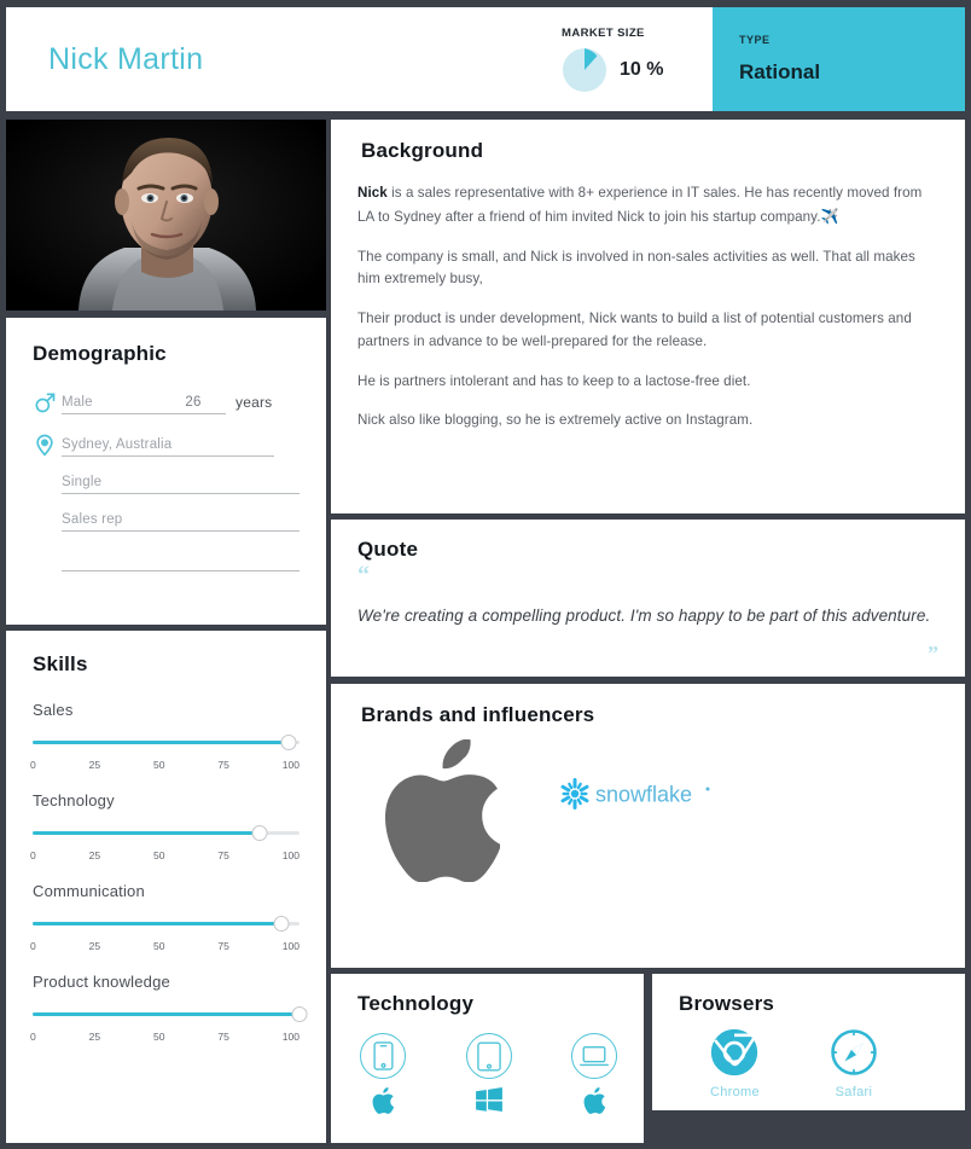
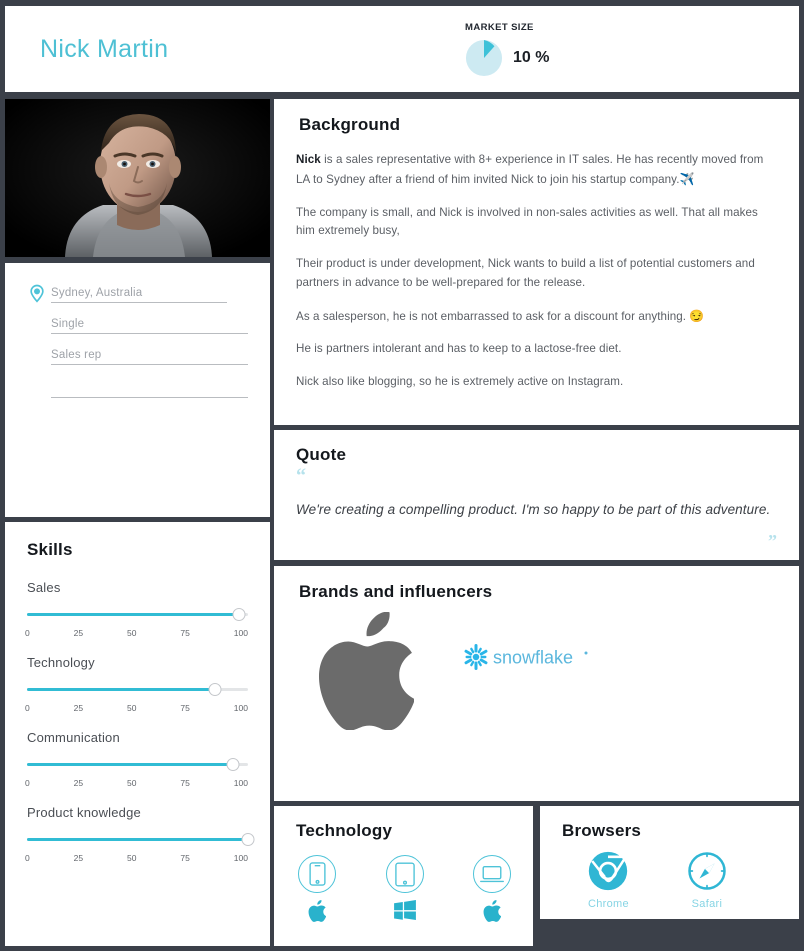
  Nick Martin
  MARKET SIZE
  10 %
- TYPE
- Rational
- Demographic
- Male
- 26
- years
  Sydney, Australia
  Single
  Sales rep
  Skills
  Sales
  0
  25
  50
  75
  100
  Technology
  0
  25
  50
  75
  100
  Communication
  0
  25
  50
  75
  100
  Product knowledge
  0
  25
  50
  75
  100
  Background
  Nick is a sales representative with 8+ experience in IT sales. He has recently moved from LA to Sydney after a friend of him invited Nick to join his startup company.✈️
  The company is small, and Nick is involved in non-sales activities as well. That all makes him extremely busy,
  Their product is under development, Nick wants to build a list of potential customers and partners in advance to be well-prepared for the release.
+ As a salesperson, he is not embarrassed to ask for a discount for anything. 😏
  He is partners intolerant and has to keep to a lactose-free diet.
  Nick also like blogging, so he is extremely active on Instagram.
  Quote
  “
  We're creating a compelling product. I'm so happy to be part of this adventure.
  ”
  Brands and influencers
  snowflake
  Technology
  Browsers
  Chrome
  Safari
